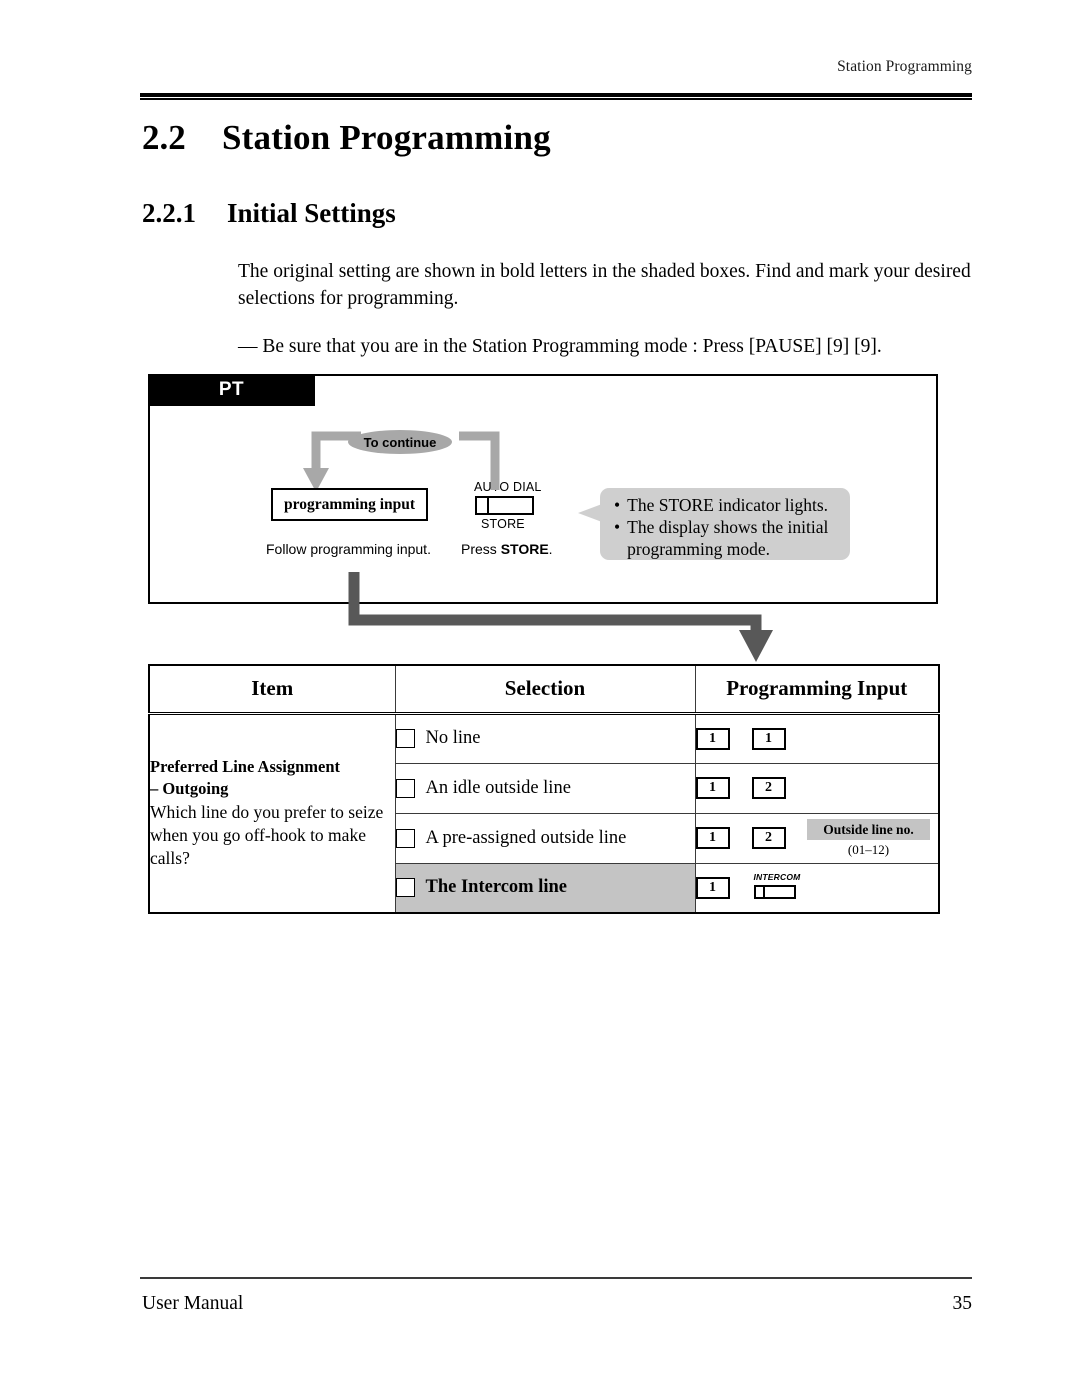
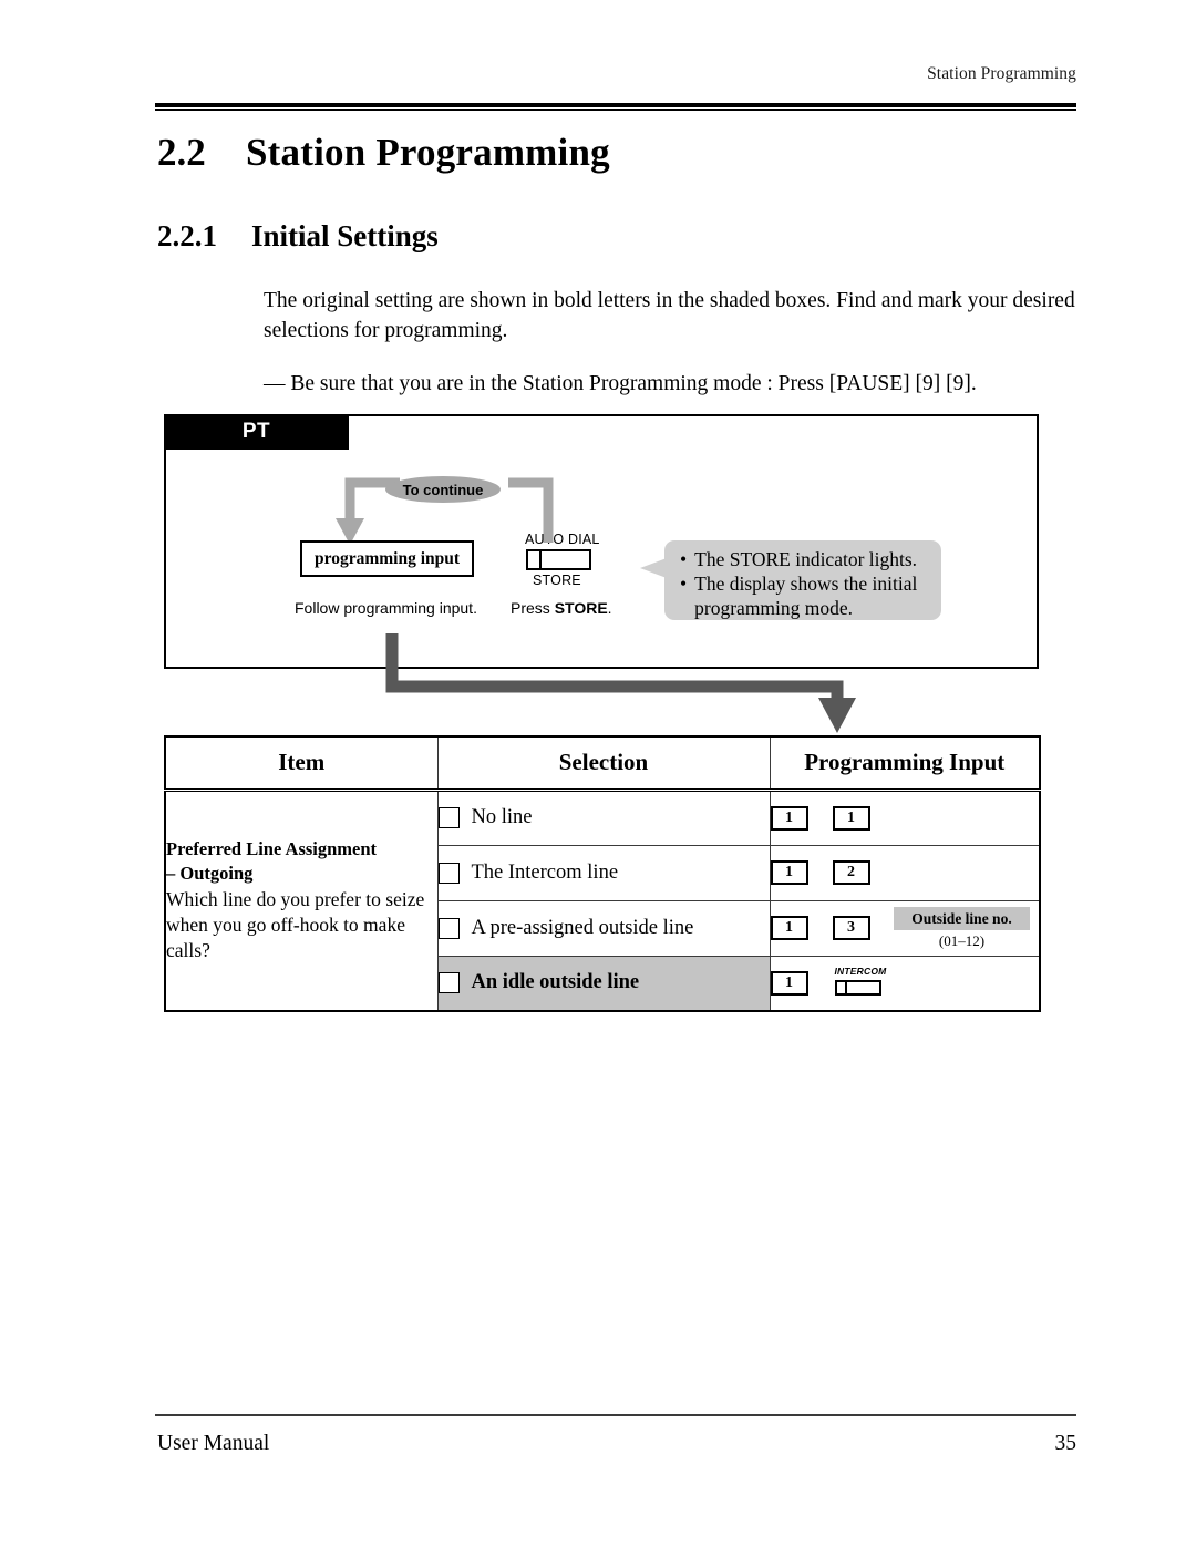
  Station Programming
  2.2
  Station Programming
  2.2.1
  Initial Settings
  The original setting are shown in bold letters in the shaded boxes. Find and mark your desired selections for programming.
  — Be sure that you are in the Station Programming mode : Press [PAUSE] [9] [9].
  PT
  To continue
  programming input
  Follow programming input.
  AUO DIAL
  STORE
  Press STORE.
  •
  The STORE indicator lights.
  •
  The display shows the initial programming mode.
  Item	Selection	Programming Input
  Preferred Line Assignment – Outgoing Which line do you prefer to seize when you go off-hook to make calls?	No line	1 1
- An idle outside line	1 2
+ The Intercom line	1 2
- A pre-assigned outside line	1 2 Outside line no. (01–12)
+ A pre-assigned outside line	1 3 Outside line no. (01–12)
- The Intercom line	1 INTERCOM
+ An idle outside line	1 INTERCOM
  User Manual
  35
